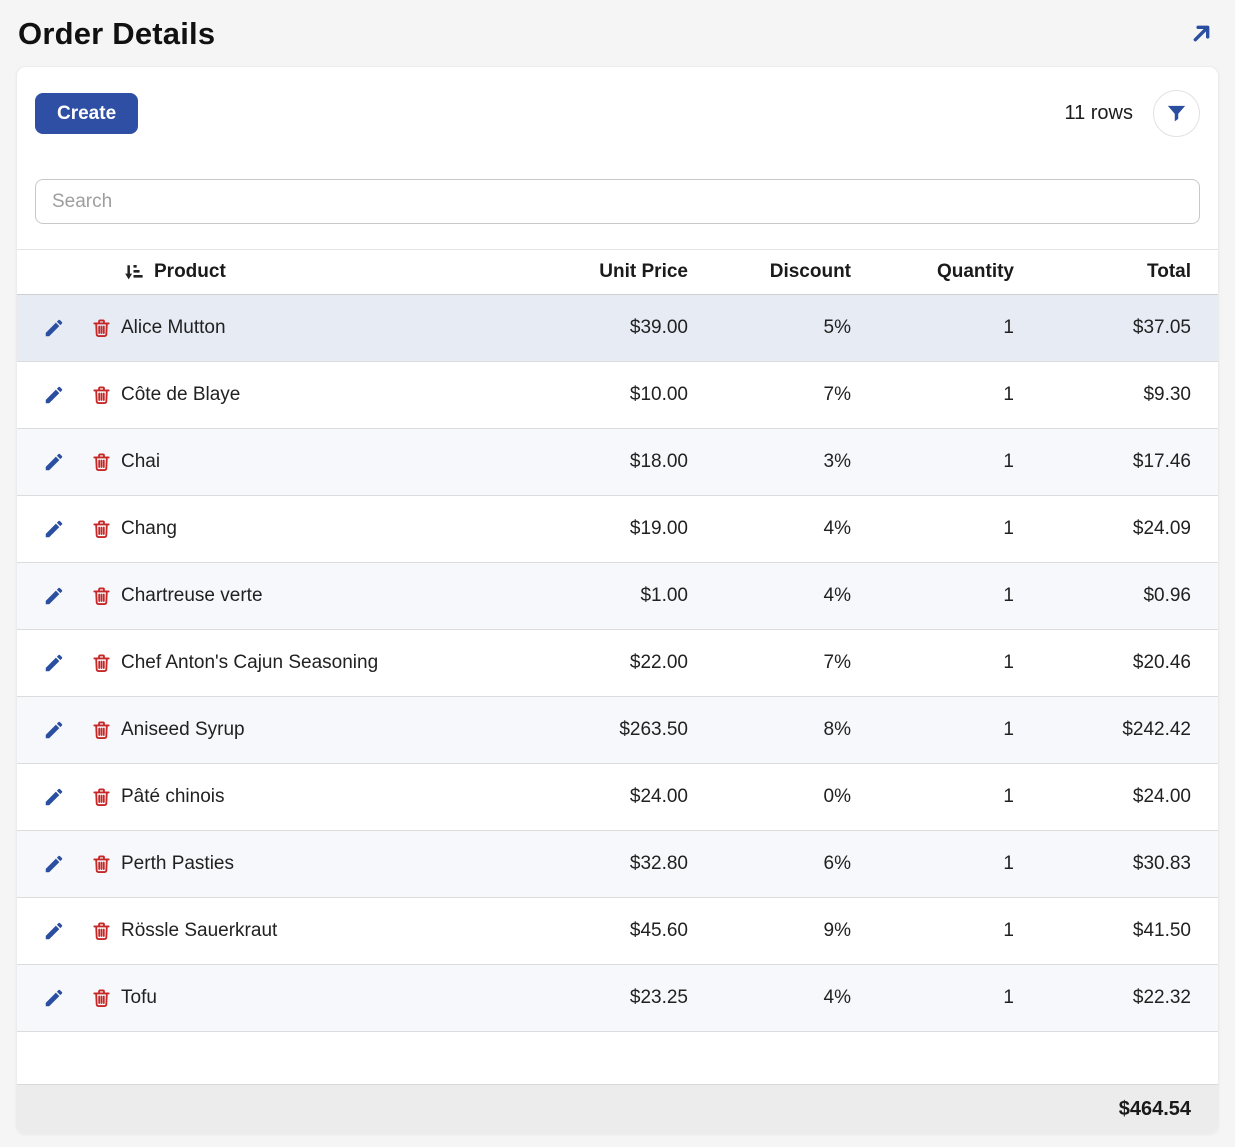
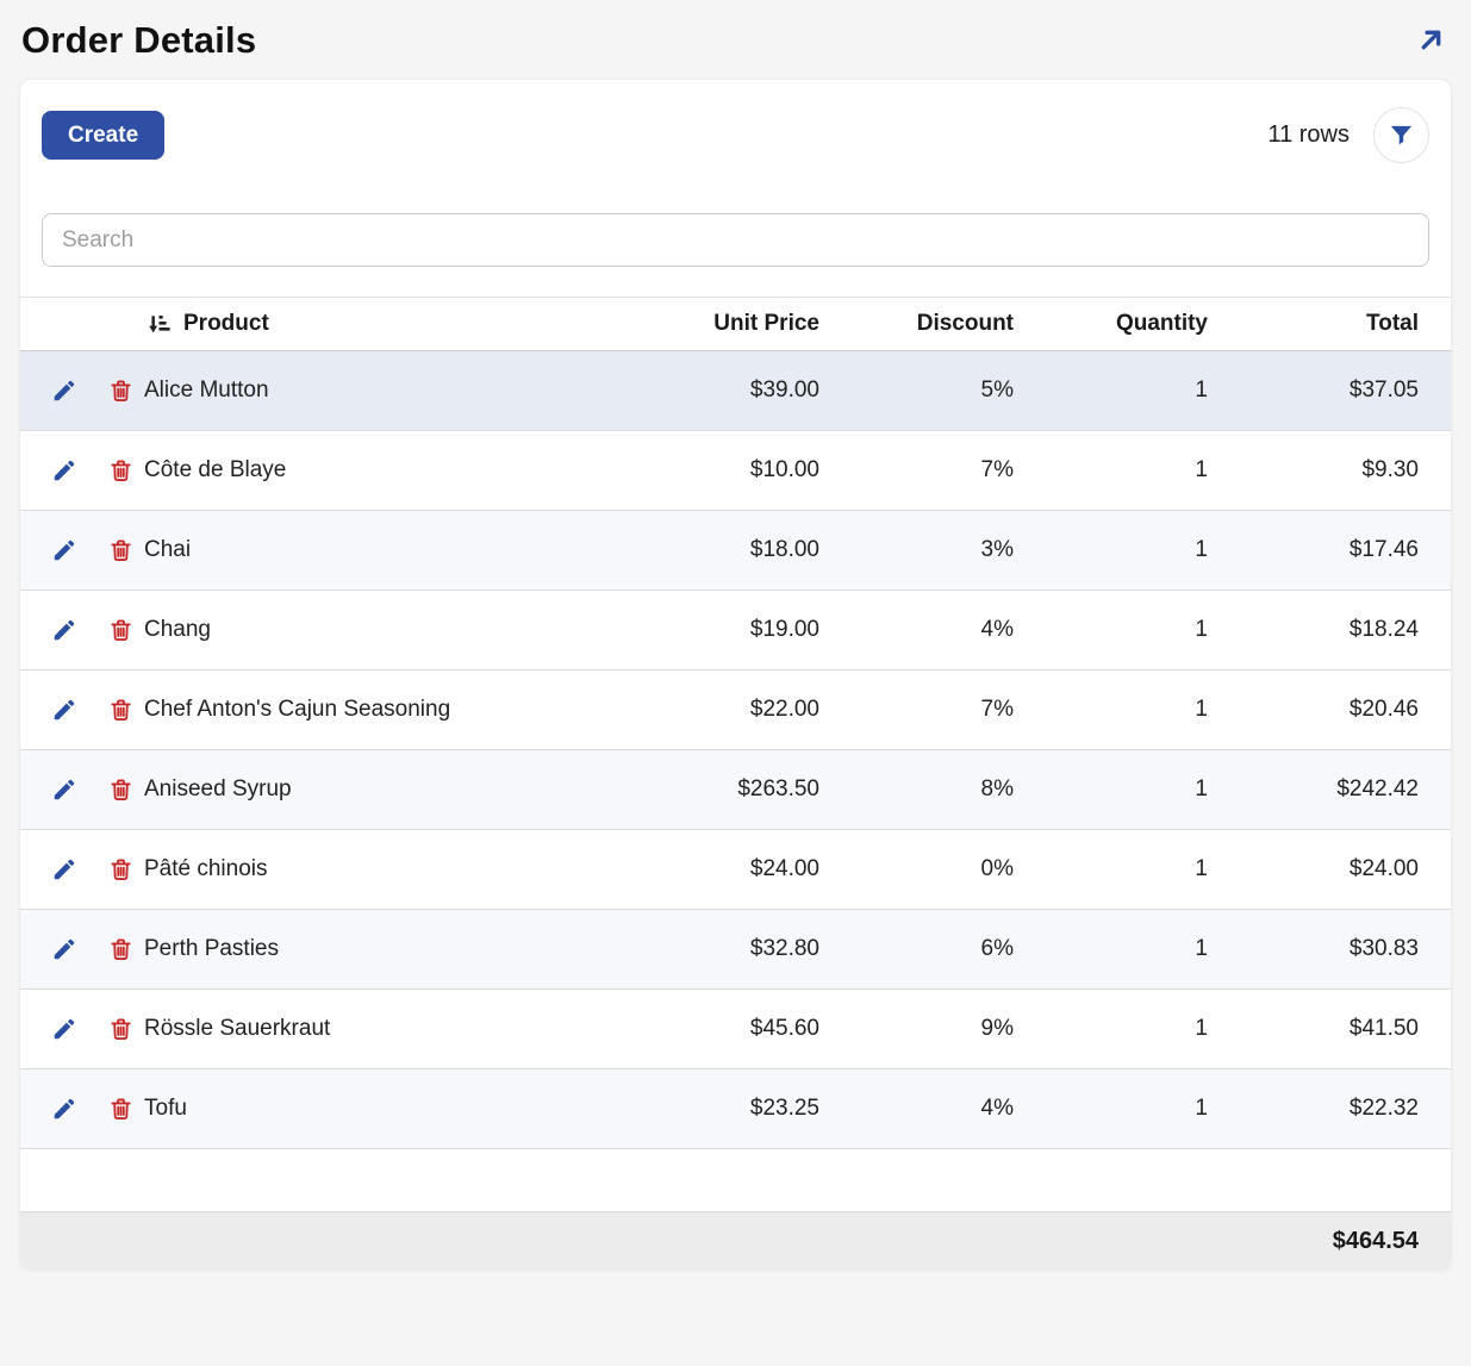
  Order Details
  Create
  11 rows
  Search
  	Product	Unit Price	Discount	Quantity	Total
  	Alice Mutton	$39.00	5%	1	$37.05
  	Côte de Blaye	$10.00	7%	1	$9.30
  	Chai	$18.00	3%	1	$17.46
- 	Chang	$19.00	4%	1	$24.09
+ 	Chang	$19.00	4%	1	$18.24
- 	Chartreuse verte	$1.00	4%	1	$0.96
  	Chef Anton's Cajun Seasoning	$22.00	7%	1	$20.46
  	Aniseed Syrup	$263.50	8%	1	$242.42
  	Pâté chinois	$24.00	0%	1	$24.00
  	Perth Pasties	$32.80	6%	1	$30.83
  	Rössle Sauerkraut	$45.60	9%	1	$41.50
  	Tofu	$23.25	4%	1	$22.32
  $464.54
